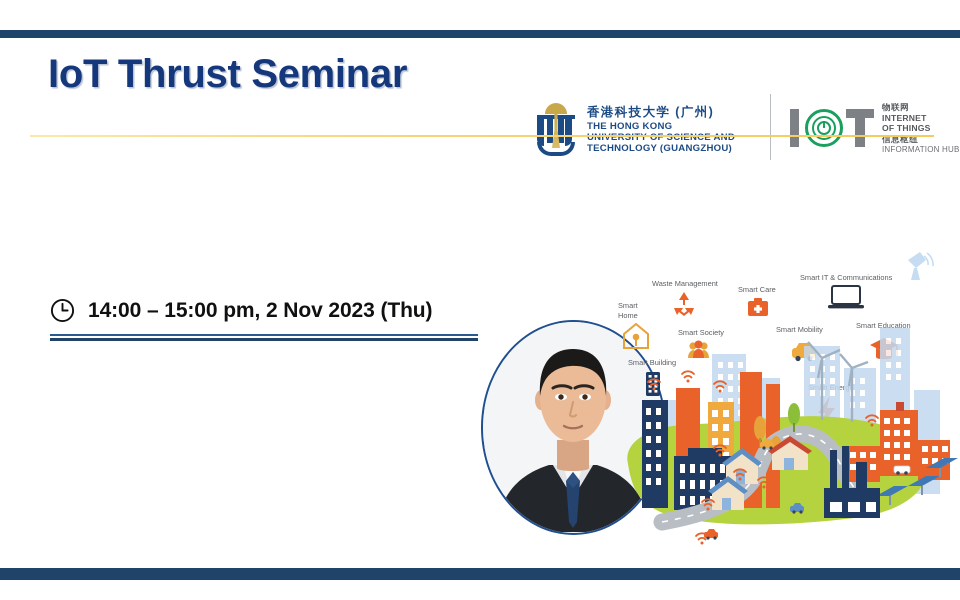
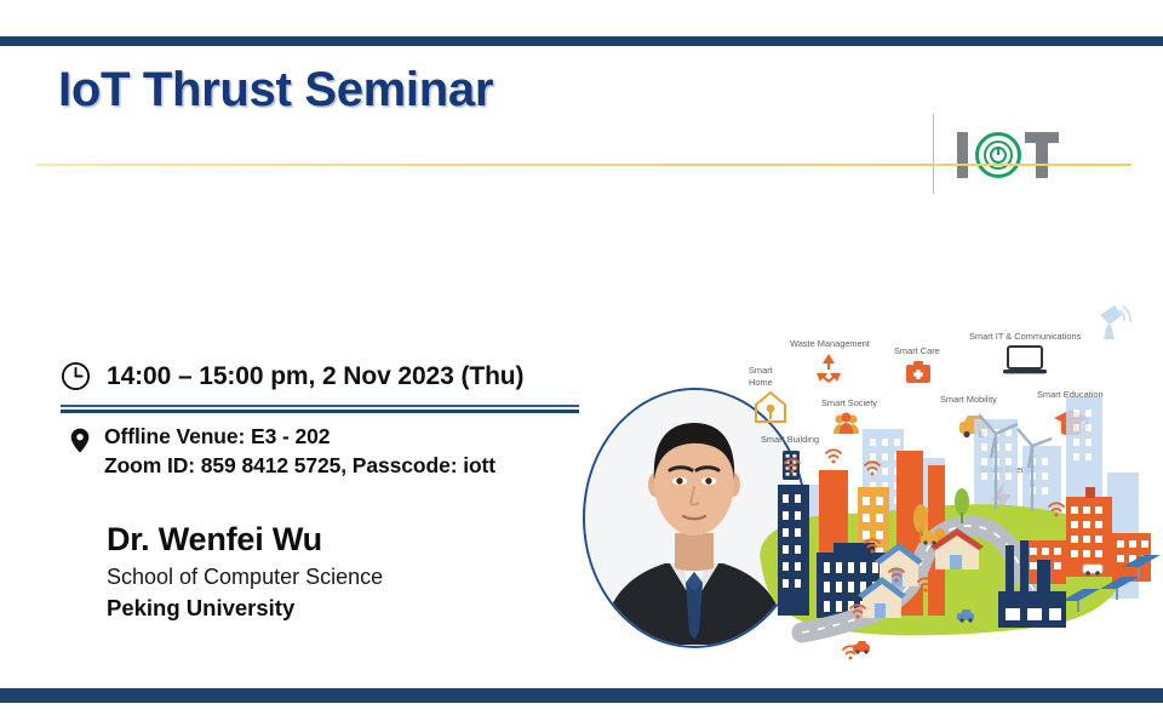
  IoT Thrust Seminar
- 香港科技大学 (广州)
- THE HONG KONG
- UNIVERSITY OF SCIENCE AND
- TECHNOLOGY (GUANGZHOU)
- 物联网
- INTERNET
- OF THINGS
- 信息枢纽
- INFORMATION HUB
  14:00 – 15:00 pm, 2 Nov 2023 (Thu)
+ Offline Venue: E3 - 202
+ Zoom ID: 859 8412 5725, Passcode: iott
+ Dr. Wenfei Wu
+ School of Computer Science
+ Peking University
  Waste Management
  Smart
  Home
  Smart Care
  Smart IT & Communications
  Smart Society
  Smart Mobility
  Smart Education
  Smart Building
  Smrt Energ
